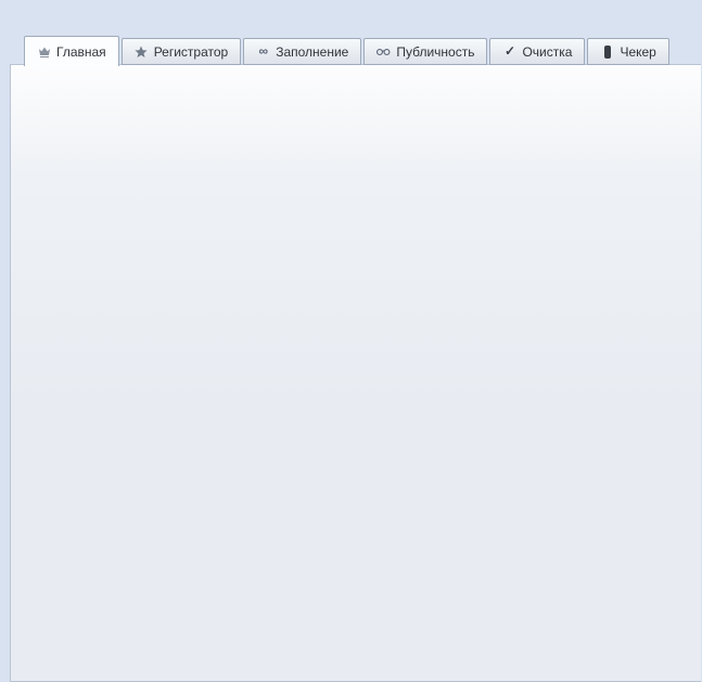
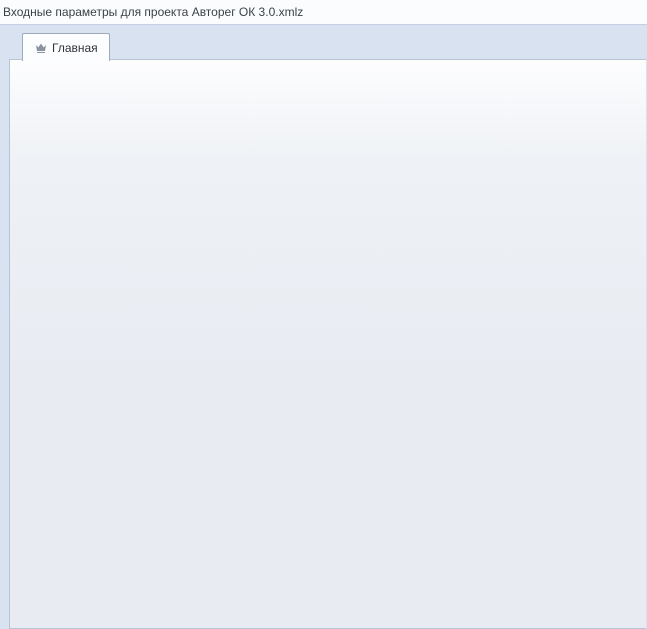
+ Входные параметры для проекта Авторег ОК 3.0.xmlz
  Главная
- Регистратор
- ∞
- Заполнение
- Публичность
- ✓
- Очистка
- Чекер
